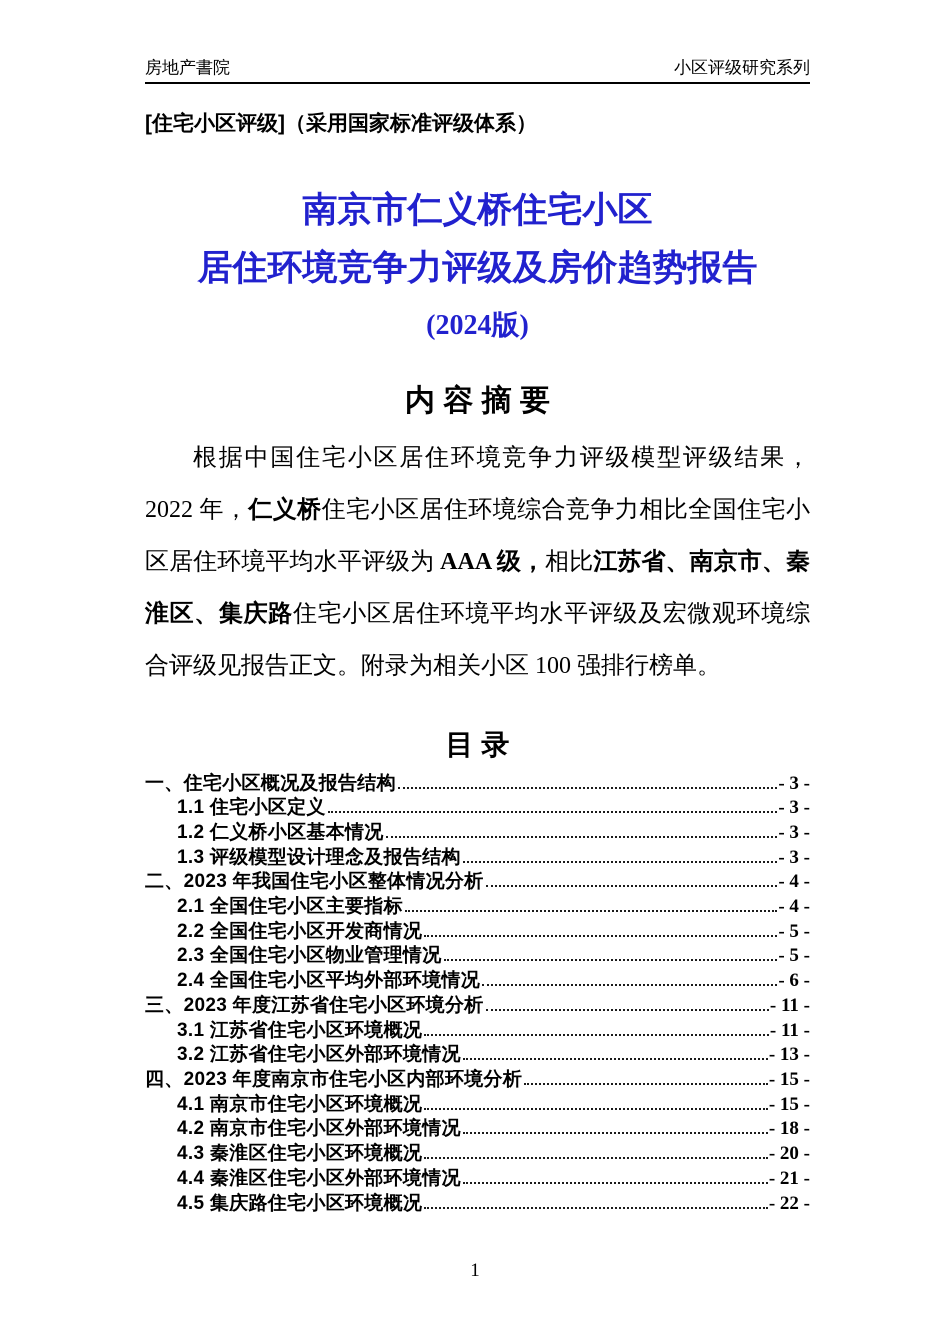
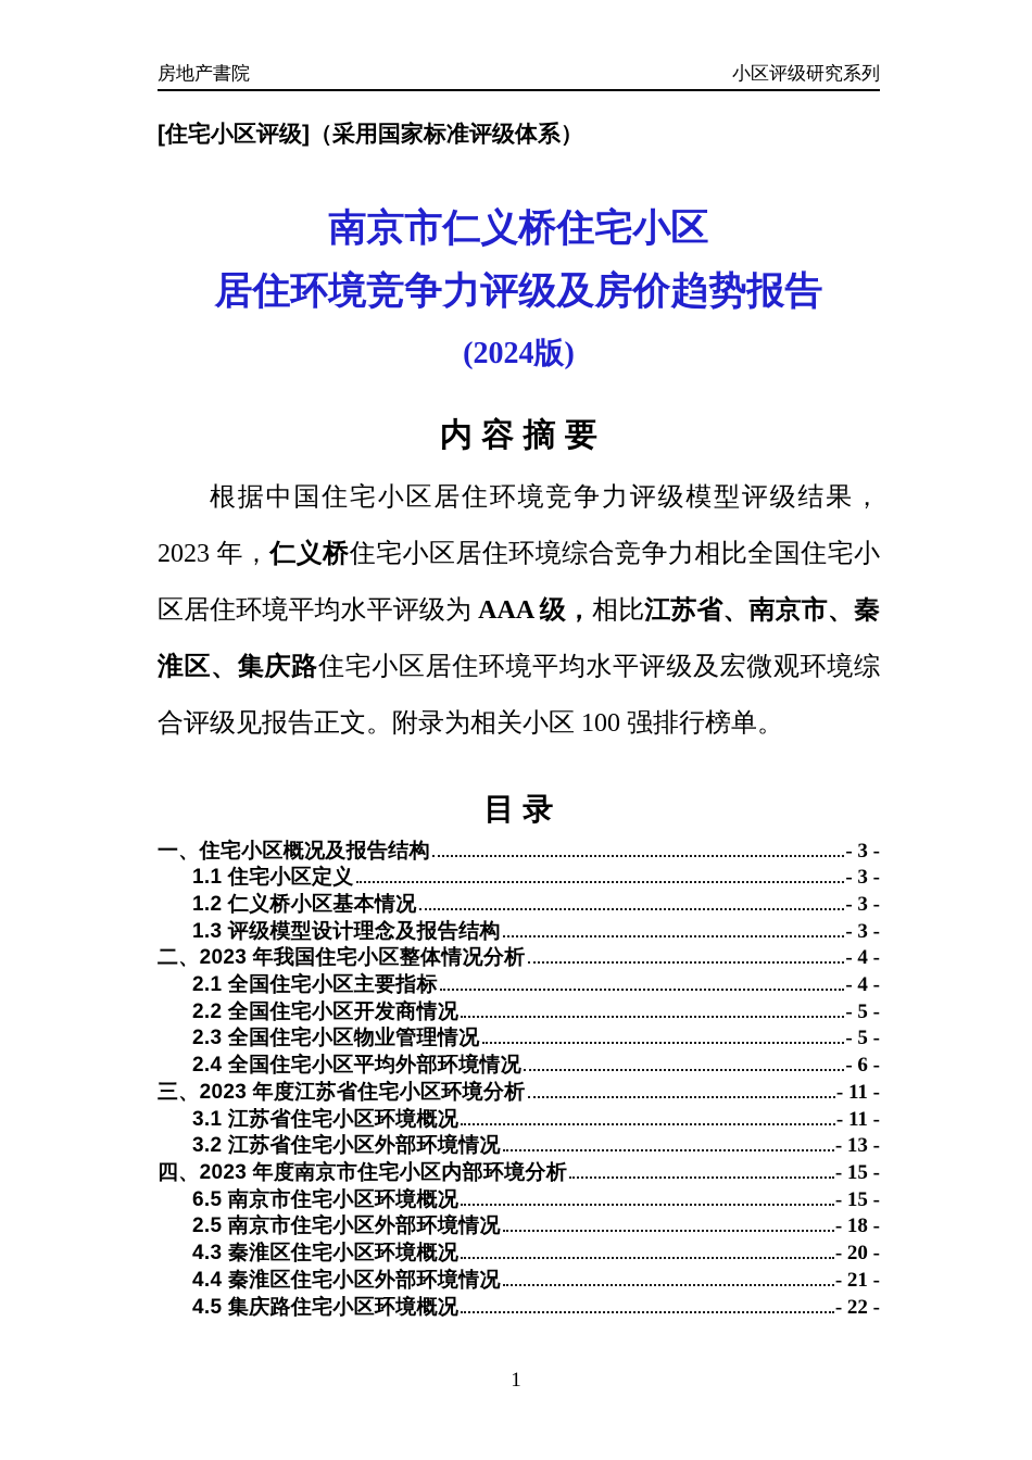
  房地产書院
  小区评级研究系列
  [住宅小区评级]（采用国家标准评级体系）
  南京市仁义桥住宅小区
  居住环境竞争力评级及房价趋势报告
  (2024版)
  内 容 摘 要
  根据中国住宅小区居住环境竞争力评级模型评级结果，
- 2022 年，仁义桥住宅小区居住环境综合竞争力相比全国住宅小
+ 2023 年，仁义桥住宅小区居住环境综合竞争力相比全国住宅小
  区居住环境平均水平评级为 AAA 级，相比江苏省、南京市、秦
  淮区、集庆路住宅小区居住环境平均水平评级及宏微观环境综
  合评级见报告正文。附录为相关小区 100 强排行榜单。
  目 录
  一、住宅小区概况及报告结构
  - 3 -
  1.1 住宅小区定义
  - 3 -
  1.2 仁义桥小区基本情况
  - 3 -
  1.3 评级模型设计理念及报告结构
  - 3 -
  二、2023 年我国住宅小区整体情况分析
  - 4 -
  2.1 全国住宅小区主要指标
  - 4 -
  2.2 全国住宅小区开发商情况
  - 5 -
  2.3 全国住宅小区物业管理情况
  - 5 -
  2.4 全国住宅小区平均外部环境情况
  - 6 -
  三、2023 年度江苏省住宅小区环境分析
  - 11 -
  3.1 江苏省住宅小区环境概况
  - 11 -
  3.2 江苏省住宅小区外部环境情况
  - 13 -
  四、2023 年度南京市住宅小区内部环境分析
  - 15 -
- 4.1 南京市住宅小区环境概况
+ 6.5 南京市住宅小区环境概况
  - 15 -
- 4.2 南京市住宅小区外部环境情况
+ 2.5 南京市住宅小区外部环境情况
  - 18 -
  4.3 秦淮区住宅小区环境概况
  - 20 -
  4.4 秦淮区住宅小区外部环境情况
  - 21 -
  4.5 集庆路住宅小区环境概况
  - 22 -
  1
